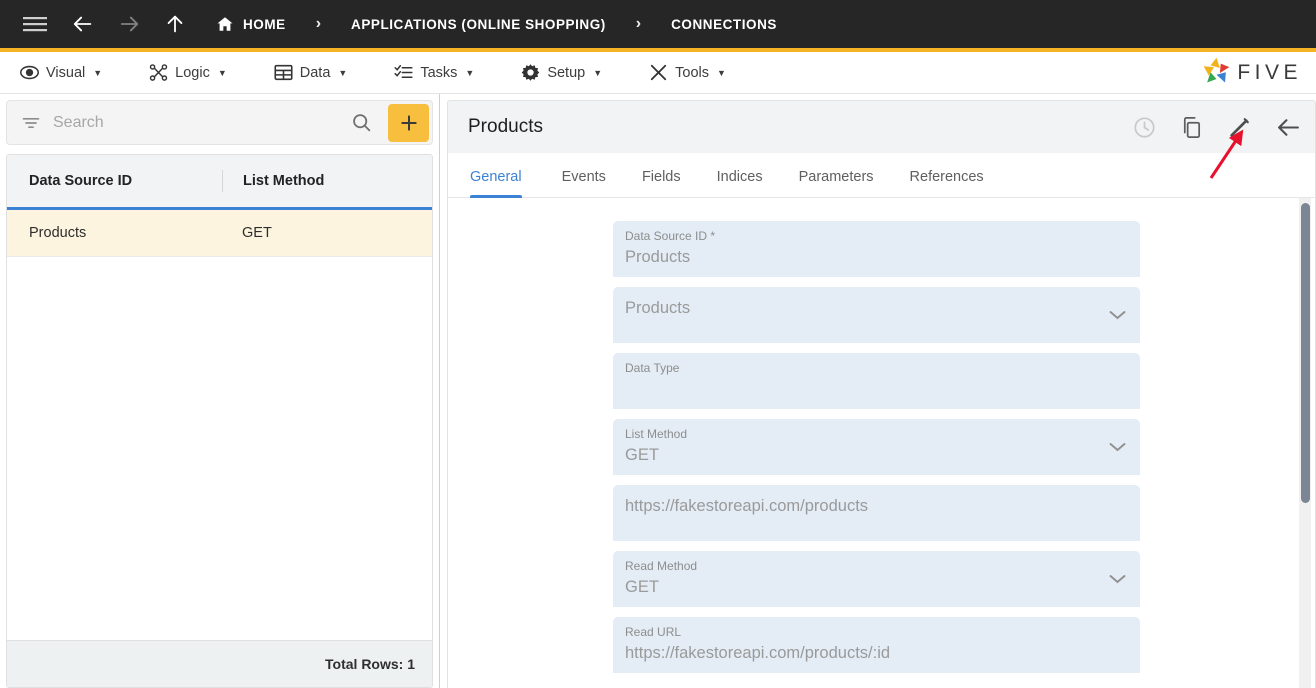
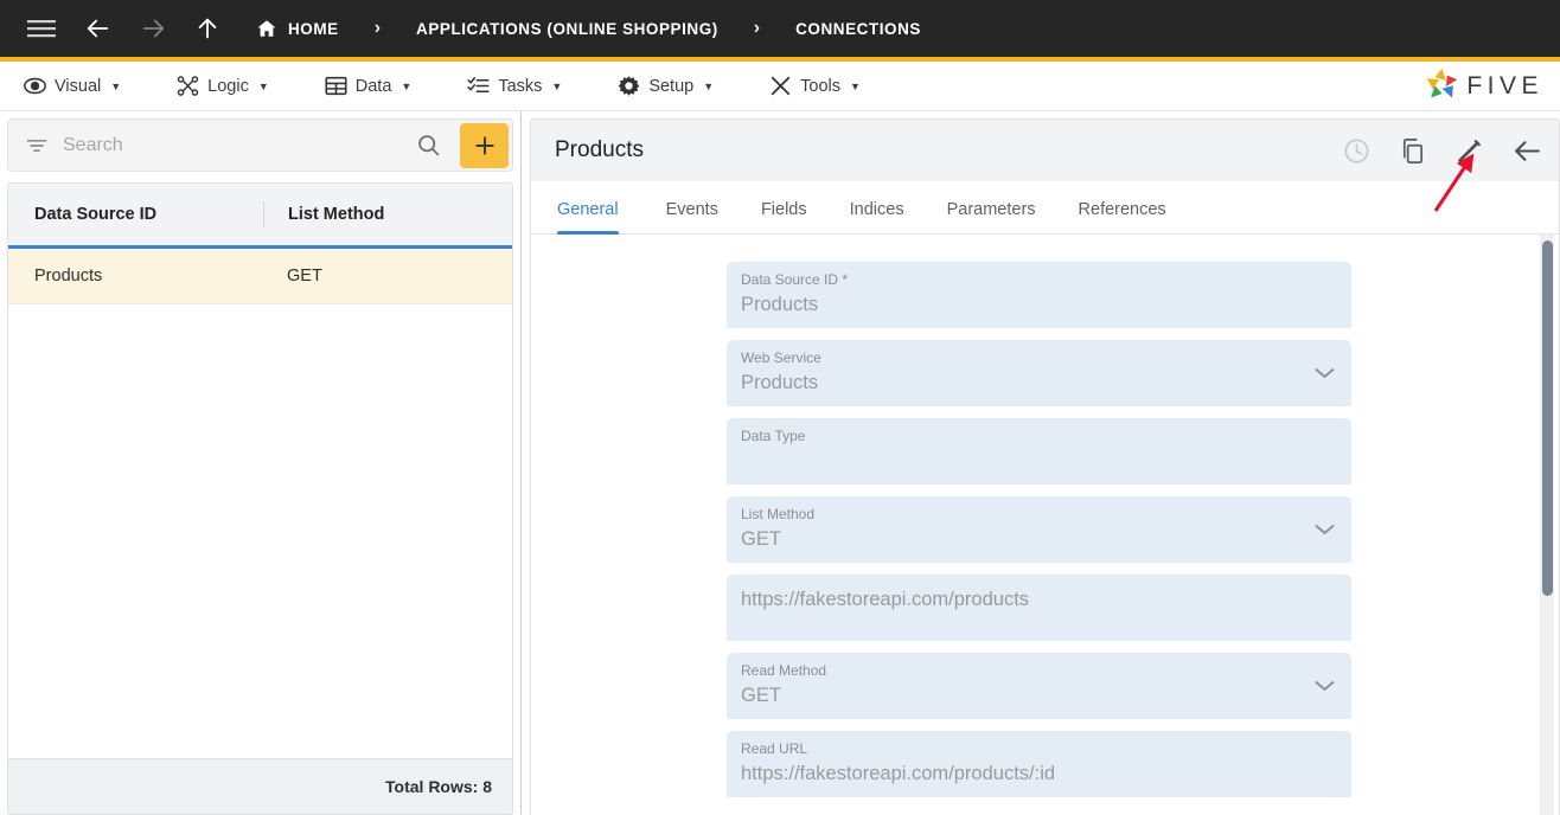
  HOME
  ›
  APPLICATIONS (ONLINE SHOPPING)
  ›
  CONNECTIONS
  Visual
  ▼
  Logic
  ▼
  Data
  ▼
  Tasks
  ▼
  Setup
  ▼
  Tools
  ▼
  FIVE
  Search
  Data Source ID
  List Method
  Products
  GET
- Total Rows: 1
+ Total Rows: 8
  Products
  General
  Events
  Fields
  Indices
  Parameters
  References
  Data Source ID *
  Products
+ Web Service
  Products
  Data Type
  List Method
  GET
  https://fakestoreapi.com/products
  Read Method
  GET
  Read URL
  https://fakestoreapi.com/products/:id
